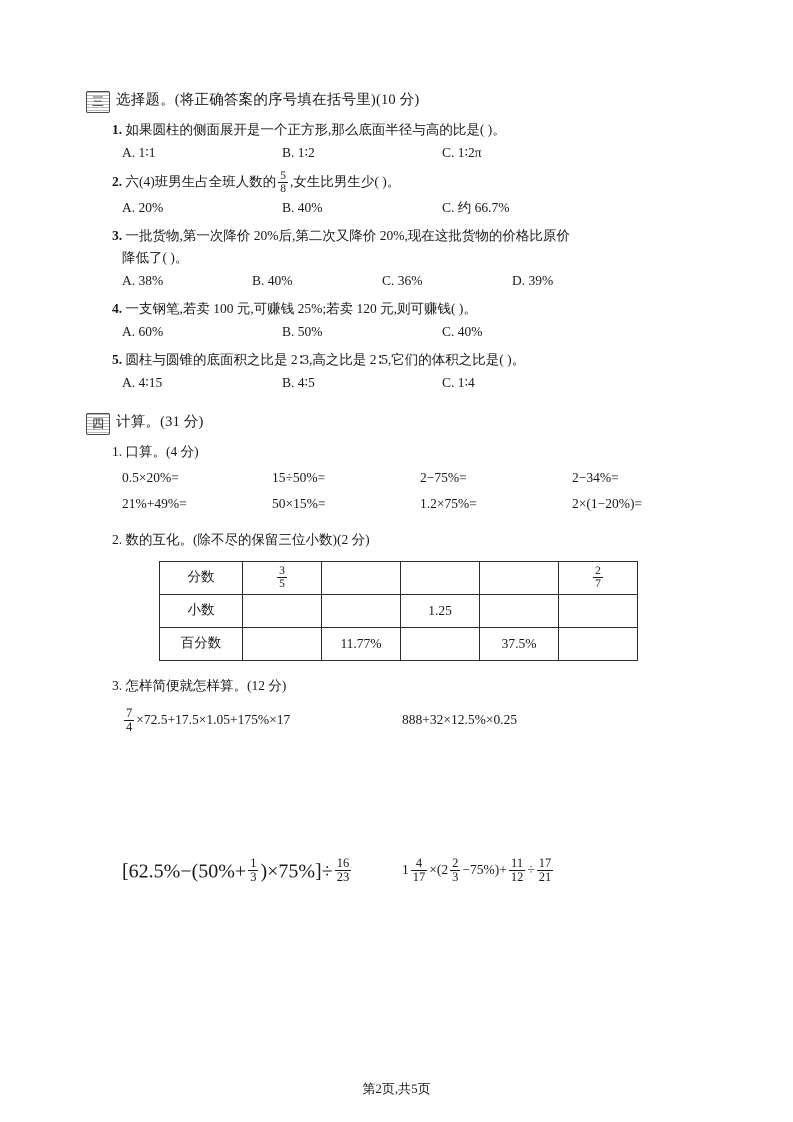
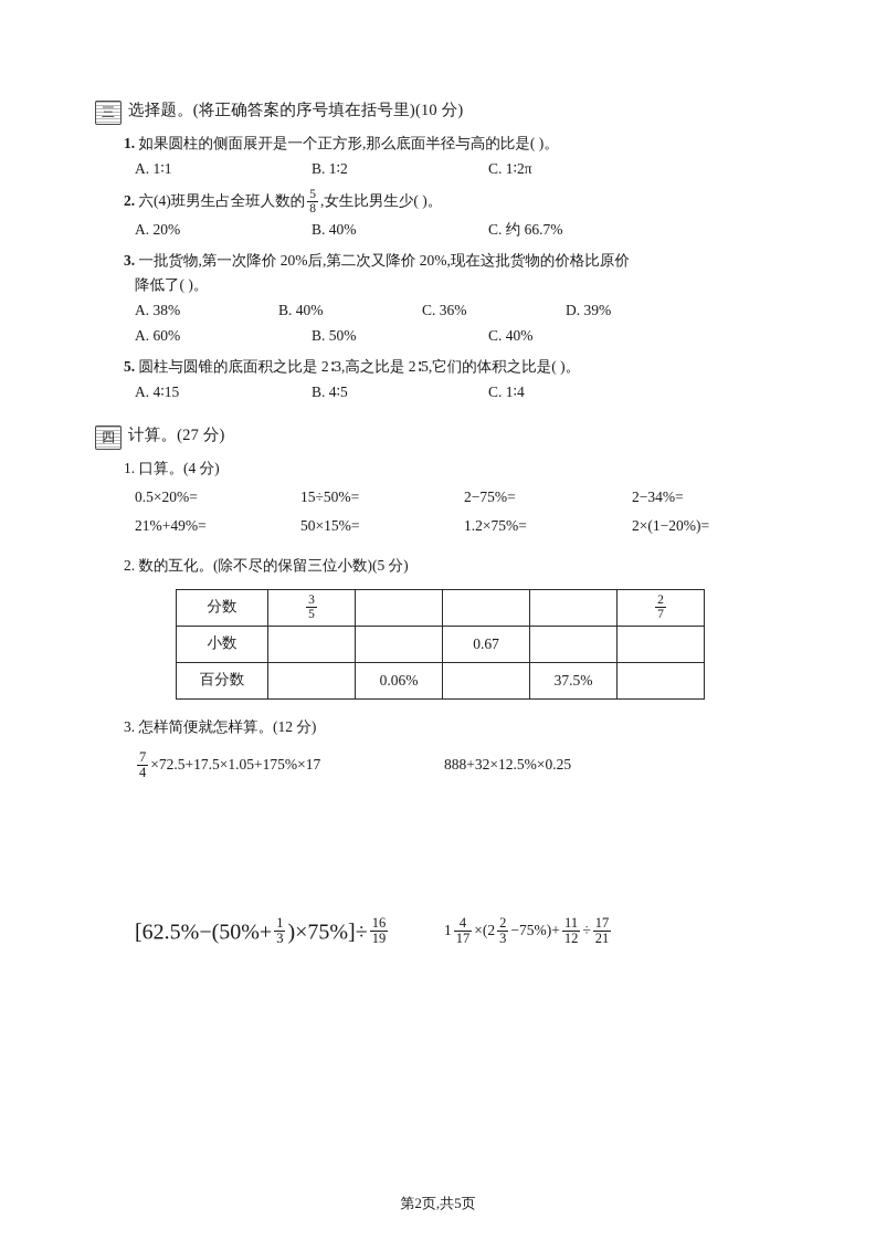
  三
  选择题。(将正确答案的序号填在括号里)(10 分)
  1. 如果圆柱的侧面展开是一个正方形,那么底面半径与高的比是( )。
  A. 1∶1
  B. 1∶2
  C. 1∶2π
  2. 六(4)班男生占全班人数的
  5
  8
  ,女生比男生少( )。
  A. 20%
  B. 40%
  C. 约 66.7%
  3. 一批货物,第一次降价 20%后,第二次又降价 20%,现在这批货物的价格比原价
  降低了( )。
  A. 38%
  B. 40%
  C. 36%
  D. 39%
- 4. 一支钢笔,若卖 100 元,可赚钱 25%;若卖 120 元,则可赚钱( )。
  A. 60%
  B. 50%
  C. 40%
  5. 圆柱与圆锥的底面积之比是 2∶3,高之比是 2∶5,它们的体积之比是( )。
  A. 4∶15
  B. 4∶5
  C. 1∶4
  四
- 计算。(31 分)
+ 计算。(27 分)
  1. 口算。(4 分)
  0.5×20%=
  15÷50%=
  2−75%=
  2−34%=
  21%+49%=
  50×15%=
  1.2×75%=
  2×(1−20%)=
- 2. 数的互化。(除不尽的保留三位小数)(2 分)
+ 2. 数的互化。(除不尽的保留三位小数)(5 分)
  分数	35				27
- 小数			1.25
+ 小数			0.67
- 百分数		11.77%		37.5%
+ 百分数		0.06%		37.5%
  3. 怎样简便就怎样算。(12 分)
  7
  4
  ×72.5+17.5×1.05+175%×17
  888+32×12.5%×0.25
  [62.5%−(50%+
  1
  3
  )×75%]÷
  16
- 23
+ 19
  1
  4
  17
  ×(2
  2
  3
  −75%)+
  11
  12
  ÷
  17
  21
  第2页,共5页
